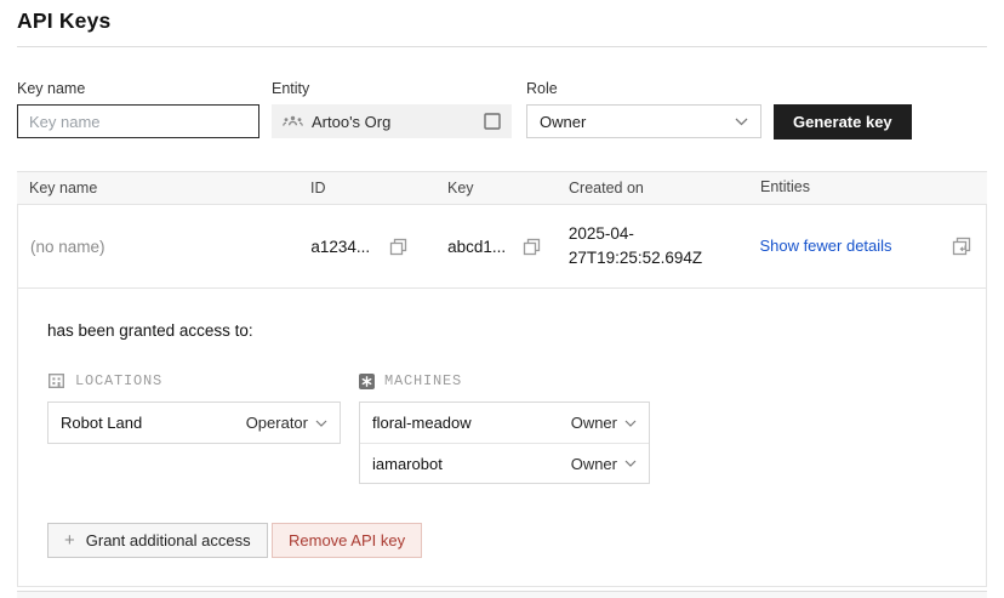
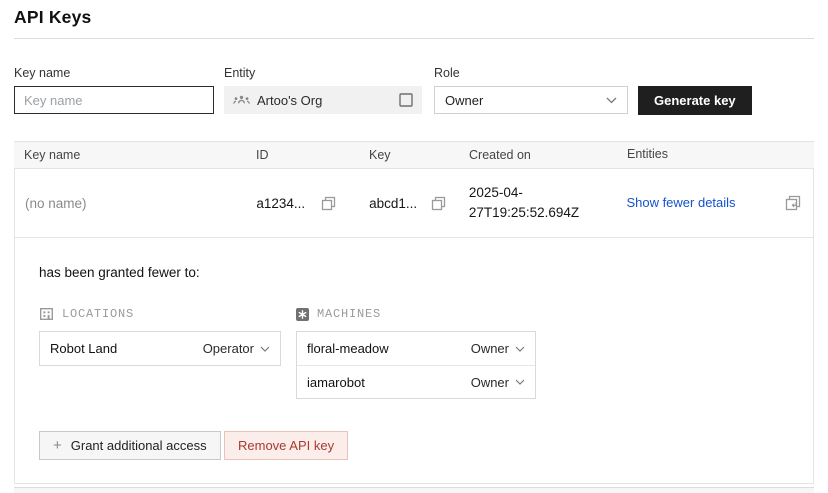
  API Keys
  Key name
  Entity
  Role
  Key name
  Artoo's Org
  Owner
  Generate key
  Key name
  ID
  Key
  Created on
  Entities
  (no name)
  a1234...
  abcd1...
  2025-04-27T19:25:52.694Z
  Show fewer details
- has been granted access to:
+ has been granted fewer to:
  LOCATIONS
  MACHINES
  Robot Land
  Operator
  floral-meadow
  Owner
  iamarobot
  Owner
  +
  Grant additional access
  Remove API key
